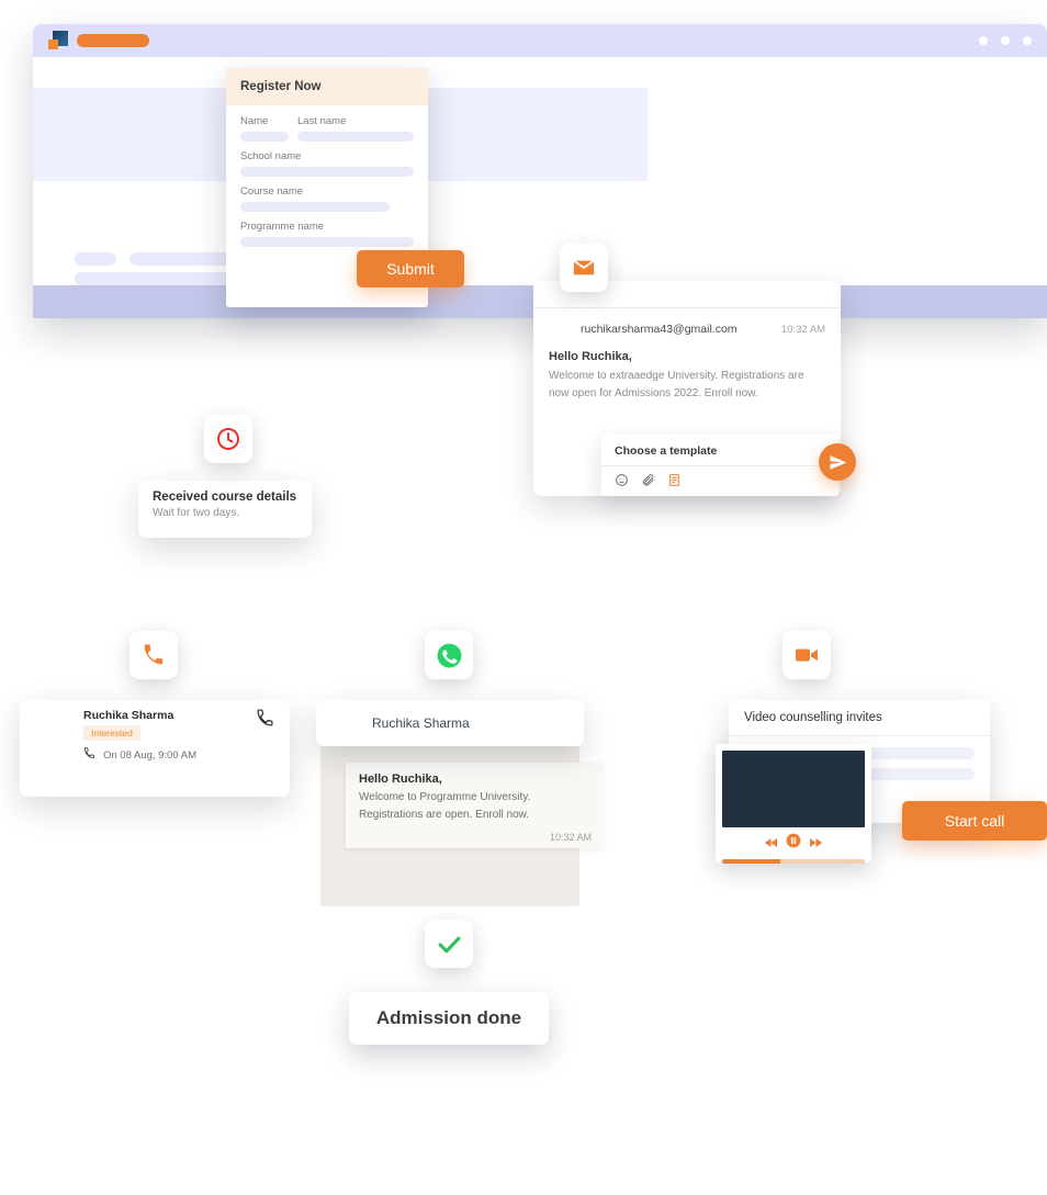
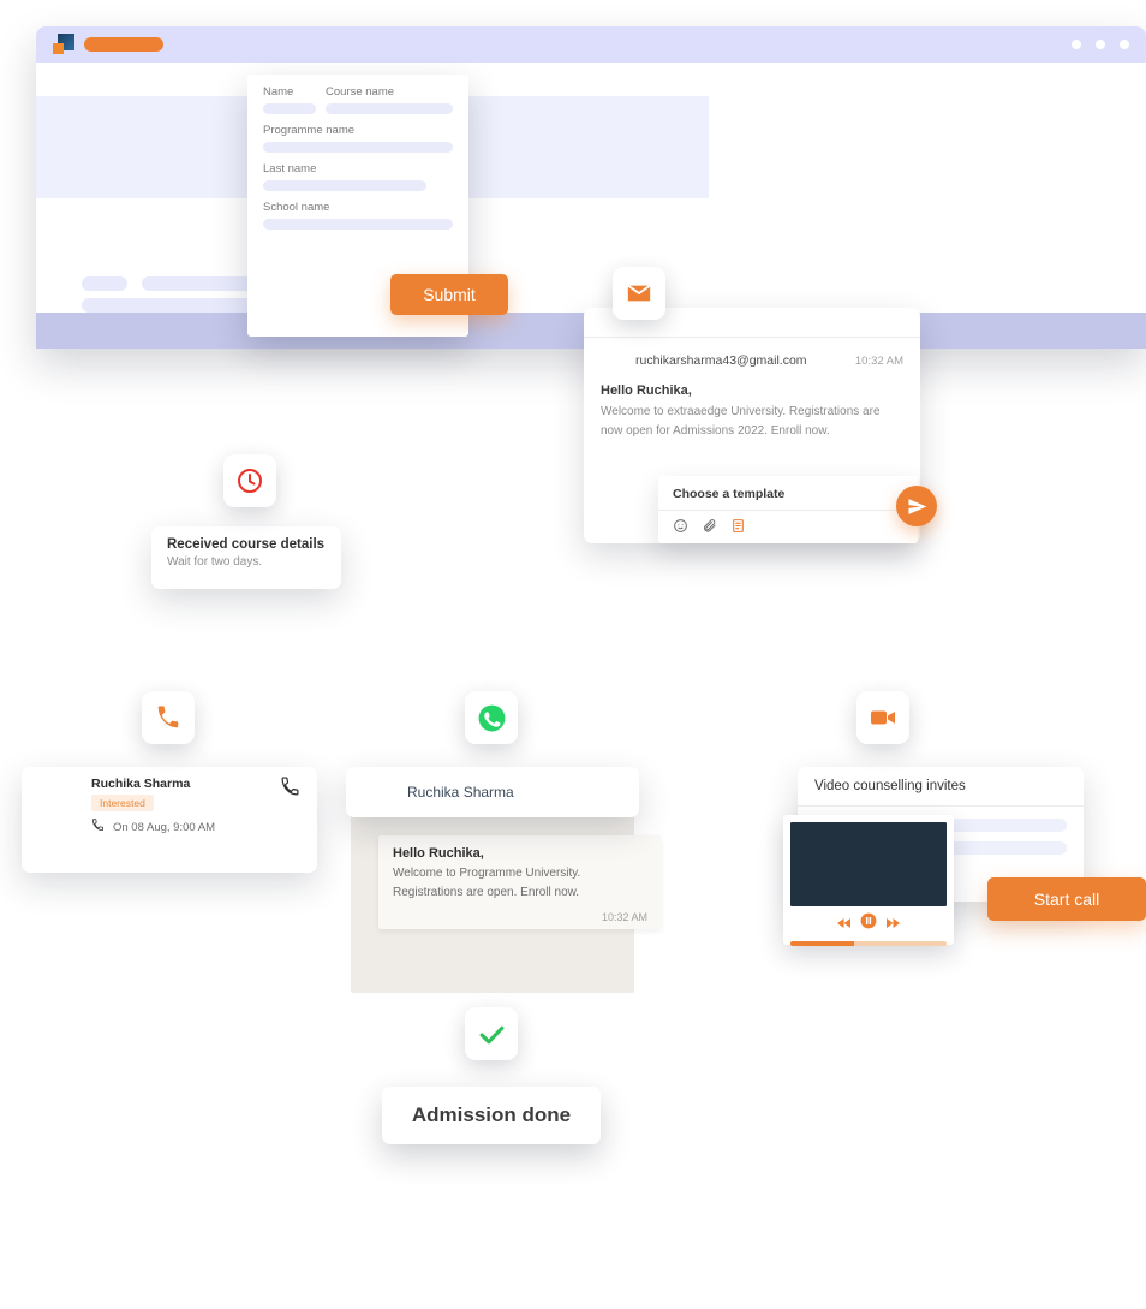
- Register Now
  Name
- Last name
+ Course name
- School name
+ Programme name
- Course name
+ Last name
- Programme name
+ School name
  Submit
  ruchikarsharma43@gmail.com
  10:32 AM
  Hello Ruchika,
  Welcome to extraaedge University. Registrations are now open for Admissions 2022. Enroll now.
  Choose a template
  Received course details
  Wait for two days.
  Ruchika Sharma
  Interested
  On 08 Aug, 9:00 AM
  Ruchika Sharma
  Hello Ruchika,
  Welcome to Programme University. Registrations are open. Enroll now.
  10:32 AM
  Video counselling invites
  Start call
  Admission done
